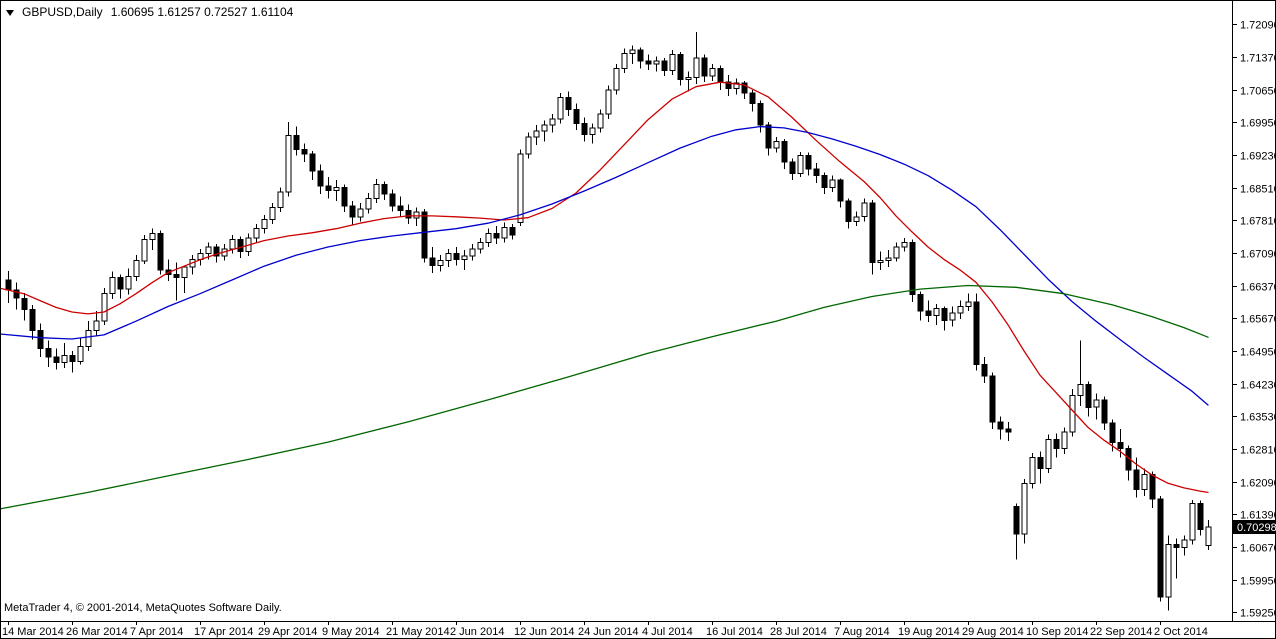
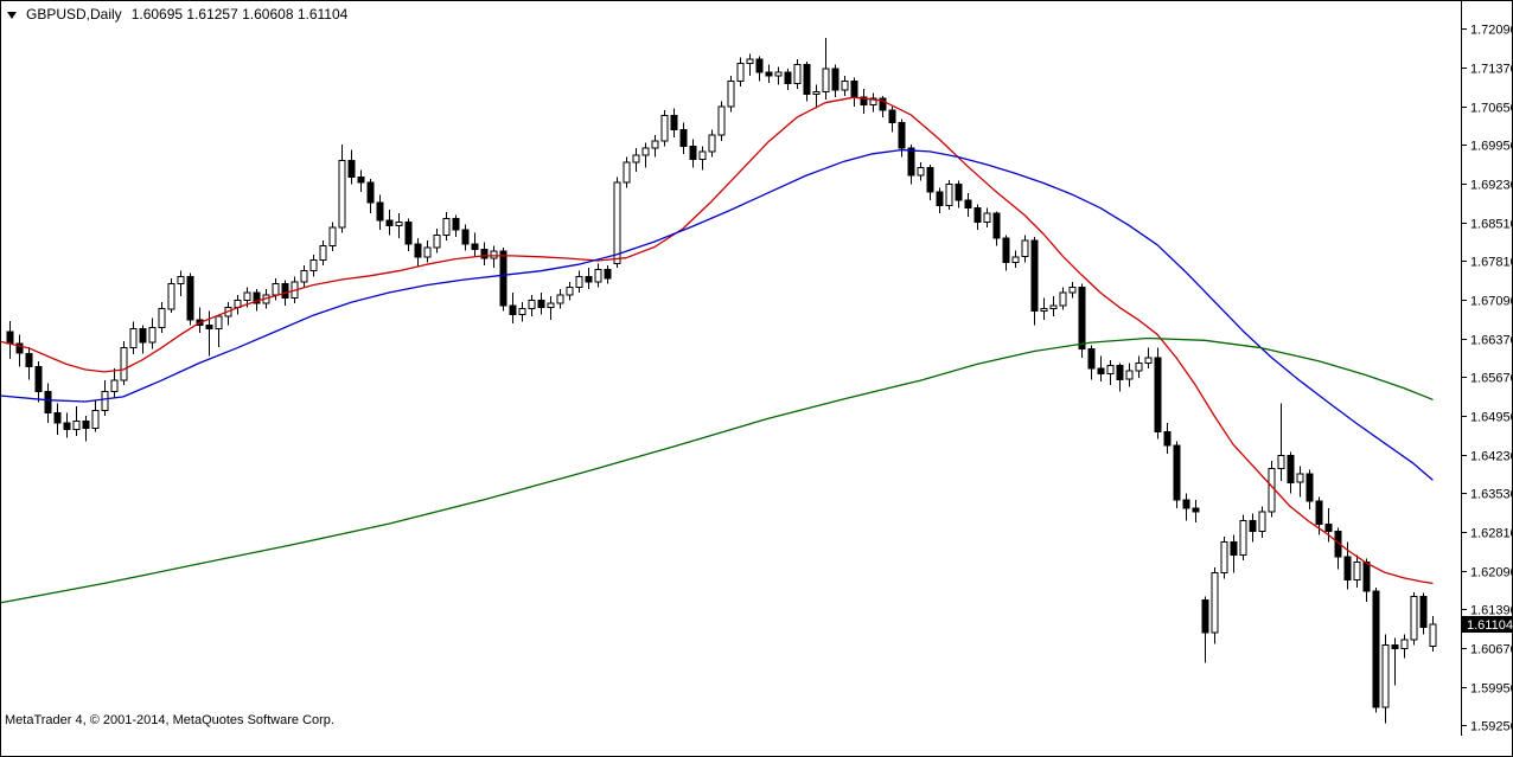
  1.7209
  1.7137
  1.7065
  1.6995
  1.6923
  1.6851
  1.6781
  1.6709
  1.6637
  1.6567
  1.6495
  1.6423
  1.6353
  1.6281
  1.6209
  1.6139
  1.6067
  1.5995
  1.5925
- 14 Mar 2014
- 26 Mar 2014
- 7 Apr 2014
- 17 Apr 2014
- 29 Apr 2014
- 9 May 2014
- 21 May 2014
- 2 Jun 2014
- 12 Jun 2014
- 24 Jun 2014
- 4 Jul 2014
- 16 Jul 2014
- 28 Jul 2014
- 7 Aug 2014
- 19 Aug 2014
- 29 Aug 2014
- 10 Sep 2014
- 22 Sep 2014
- 2 Oct 2014
- 0.70298
+ 1.61104
  GBPUSD,Daily
- 1.60695 1.61257 0.72527 1.61104
+ 1.60695 1.61257 1.60608 1.61104
- MetaTrader 4, © 2001-2014, MetaQuotes Software Daily.
+ MetaTrader 4, © 2001-2014, MetaQuotes Software Corp.
